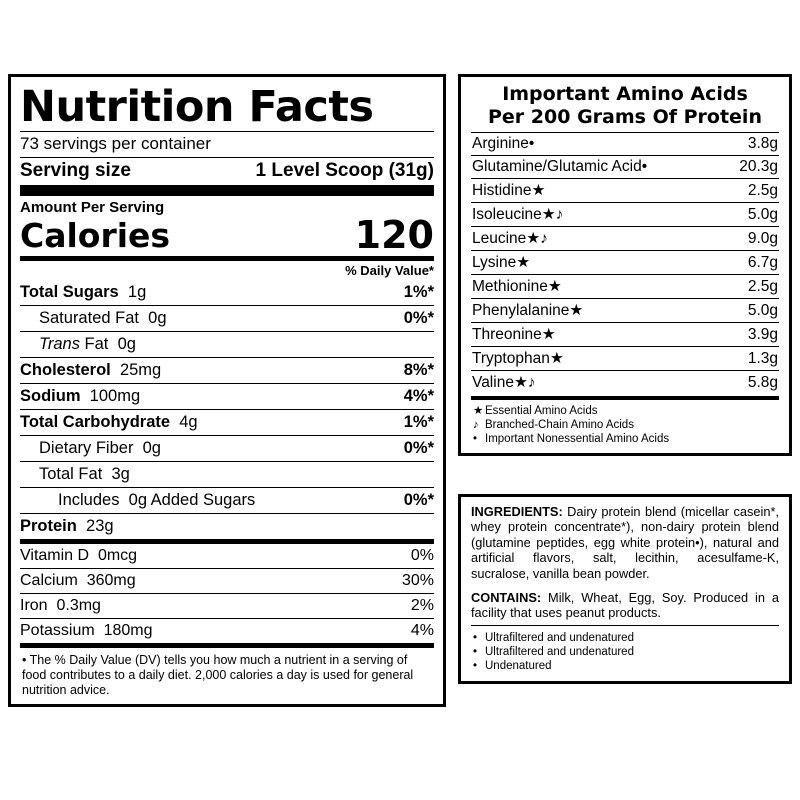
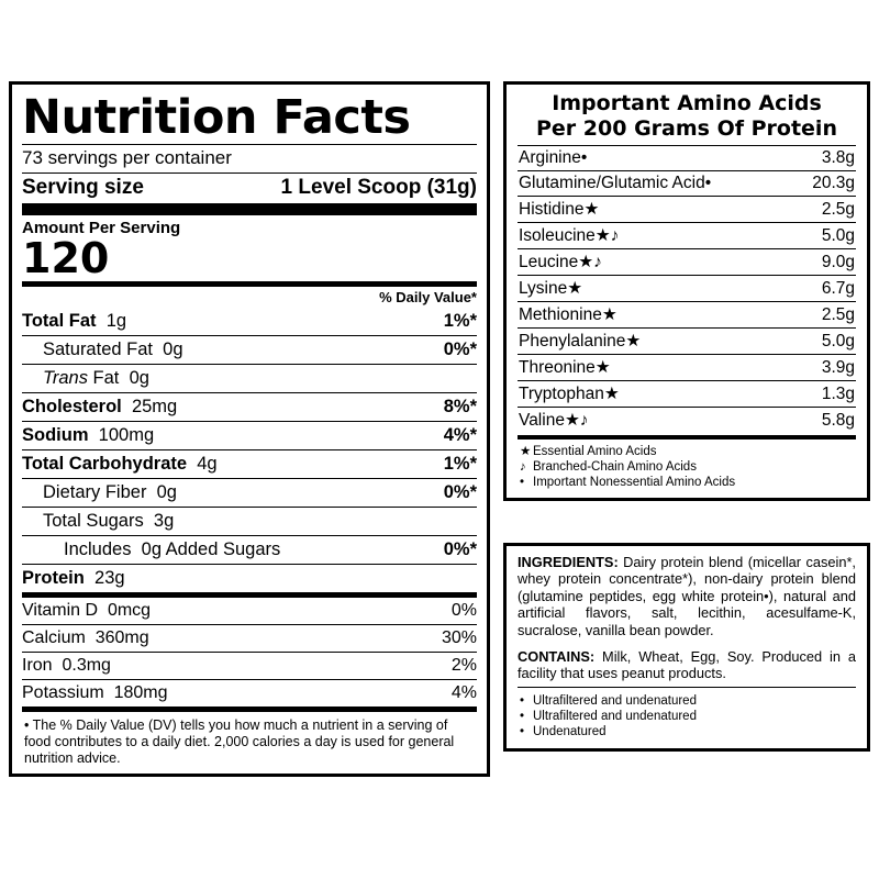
  Nutrition Facts
  73 servings per container
  Serving size
  1 Level Scoop (31g)
  Amount Per Serving
- Calories
  120
  % Daily Value*
- Total Sugars 1g
+ Total Fat 1g
  1%*
  Saturated Fat 0g
  0%*
  Trans Fat 0g
  Cholesterol 25mg
  8%*
  Sodium 100mg
  4%*
  Total Carbohydrate 4g
  1%*
  Dietary Fiber 0g
  0%*
- Total Fat 3g
+ Total Sugars 3g
  Includes 0g Added Sugars
  0%*
  Protein 23g
  Vitamin D 0mcg
  0%
  Calcium 360mg
  30%
  Iron 0.3mg
  2%
  Potassium 180mg
  4%
  • The % Daily Value (DV) tells you how much a nutrient in a serving of food contributes to a daily diet. 2,000 calories a day is used for general nutrition advice.
  Important Amino Acids
  Per 200 Grams Of Protein
  Arginine•
  3.8g
  Glutamine/Glutamic Acid•
  20.3g
  Histidine★
  2.5g
  Isoleucine★♪
  5.0g
  Leucine★♪
  9.0g
  Lysine★
  6.7g
  Methionine★
  2.5g
  Phenylalanine★
  5.0g
  Threonine★
  3.9g
  Tryptophan★
  1.3g
  Valine★♪
  5.8g
  ★ Essential Amino Acids
  ♪ Branched-Chain Amino Acids
  • Important Nonessential Amino Acids
  INGREDIENTS: Dairy protein blend (micellar casein*, whey protein concentrate*), non-dairy protein blend (glutamine peptides, egg white protein•), natural and artificial flavors, salt, lecithin, acesulfame-K, sucralose, vanilla bean powder.
  CONTAINS: Milk, Wheat, Egg, Soy. Produced in a facility that uses peanut products.
  • Ultrafiltered and undenatured
  • Ultrafiltered and undenatured
  • Undenatured
